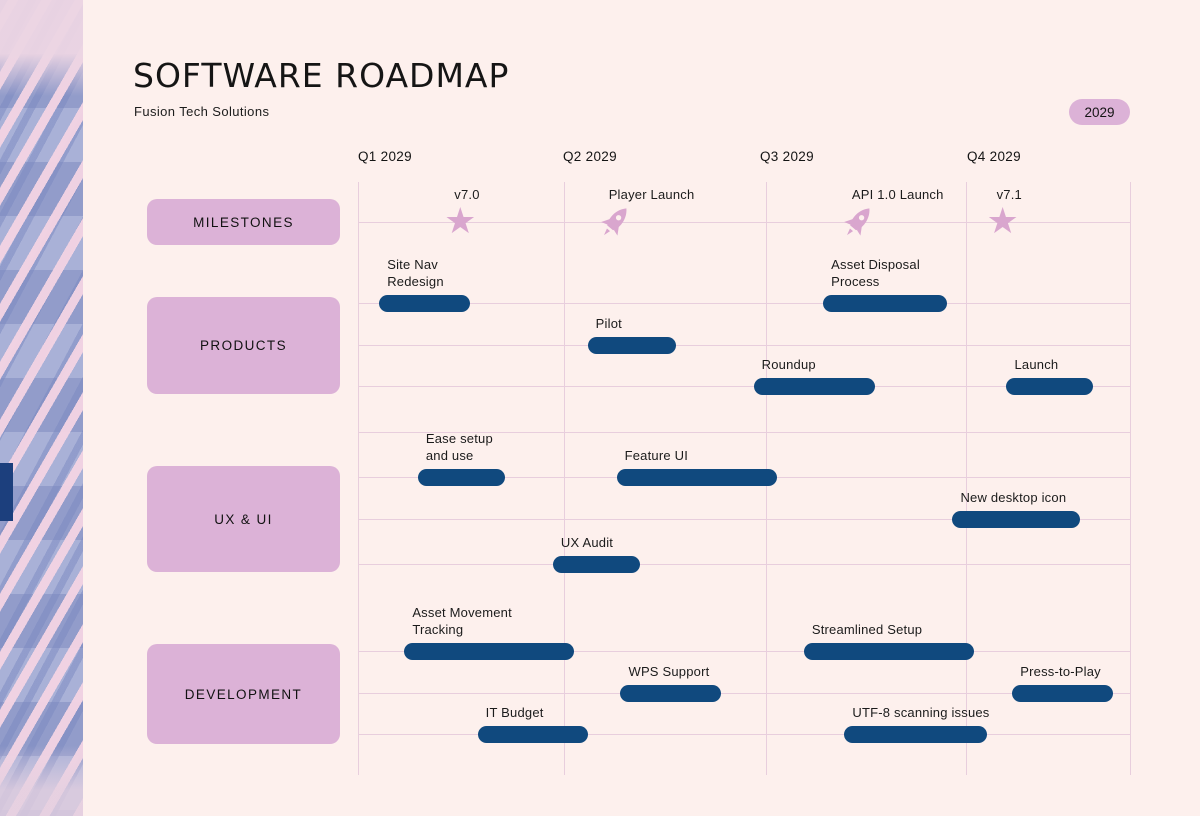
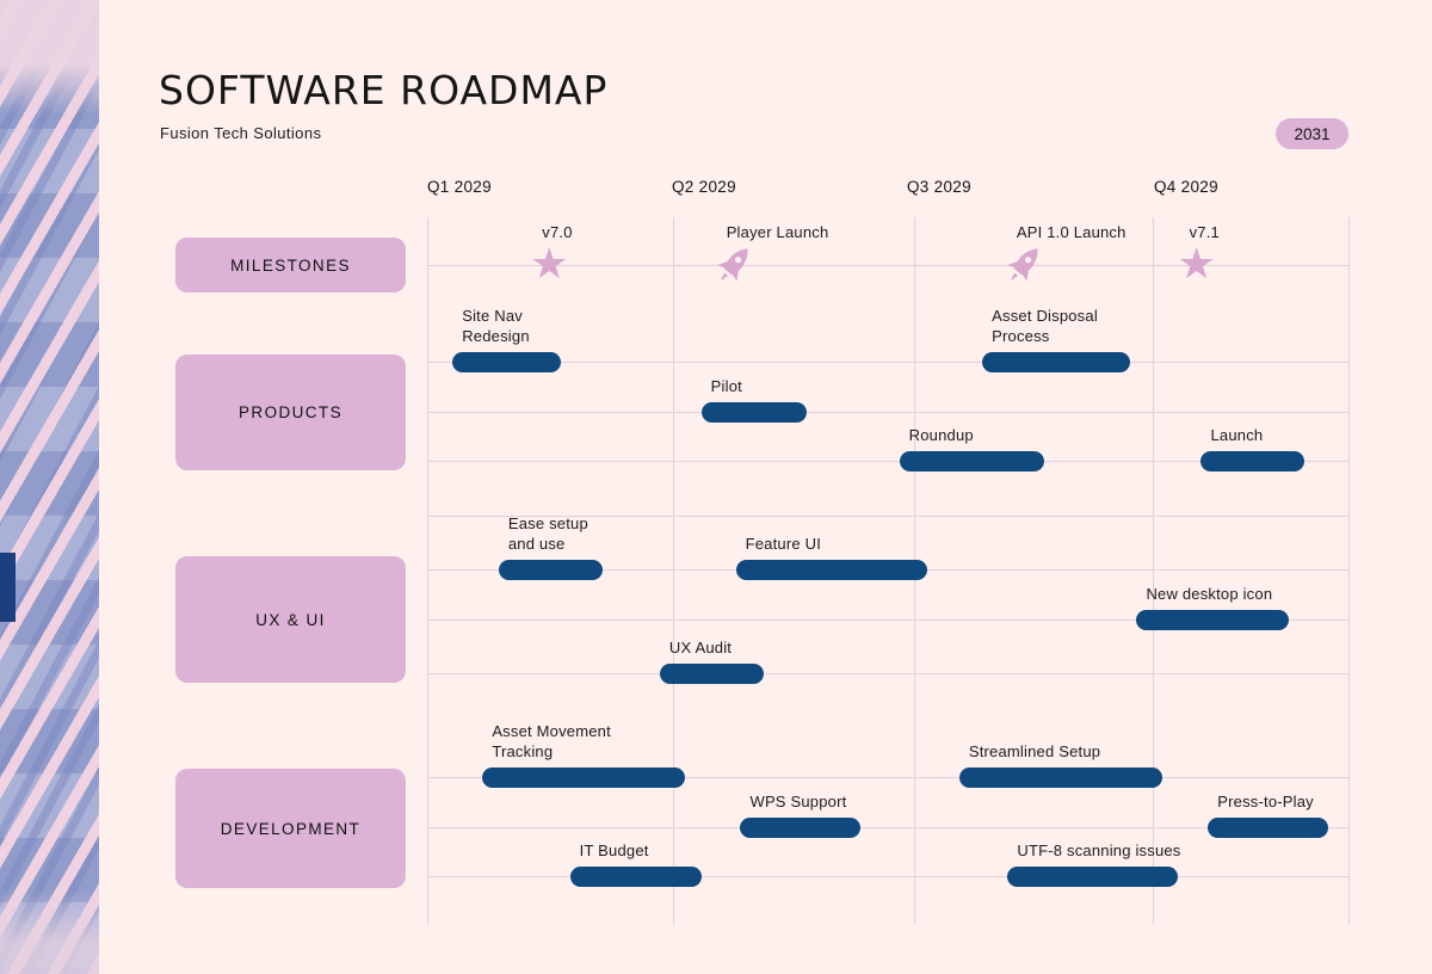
  SOFTWARE ROADMAP
  Fusion Tech Solutions
- 2029
+ 2031
  Q1 2029
  Q2 2029
  Q3 2029
  Q4 2029
  MILESTONES
  PRODUCTS
  UX & UI
  DEVELOPMENT
  v7.0
  ★
  Player Launch
  API 1.0 Launch
  v7.1
  ★
  Site Nav
  Redesign
  Pilot
  Asset Disposal
  Process
  Roundup
  Launch
  Ease setup
  and use
  Feature UI
  New desktop icon
  UX Audit
  Asset Movement
  Tracking
  Streamlined Setup
  WPS Support
  Press-to-Play
  IT Budget
  UTF-8 scanning issues
